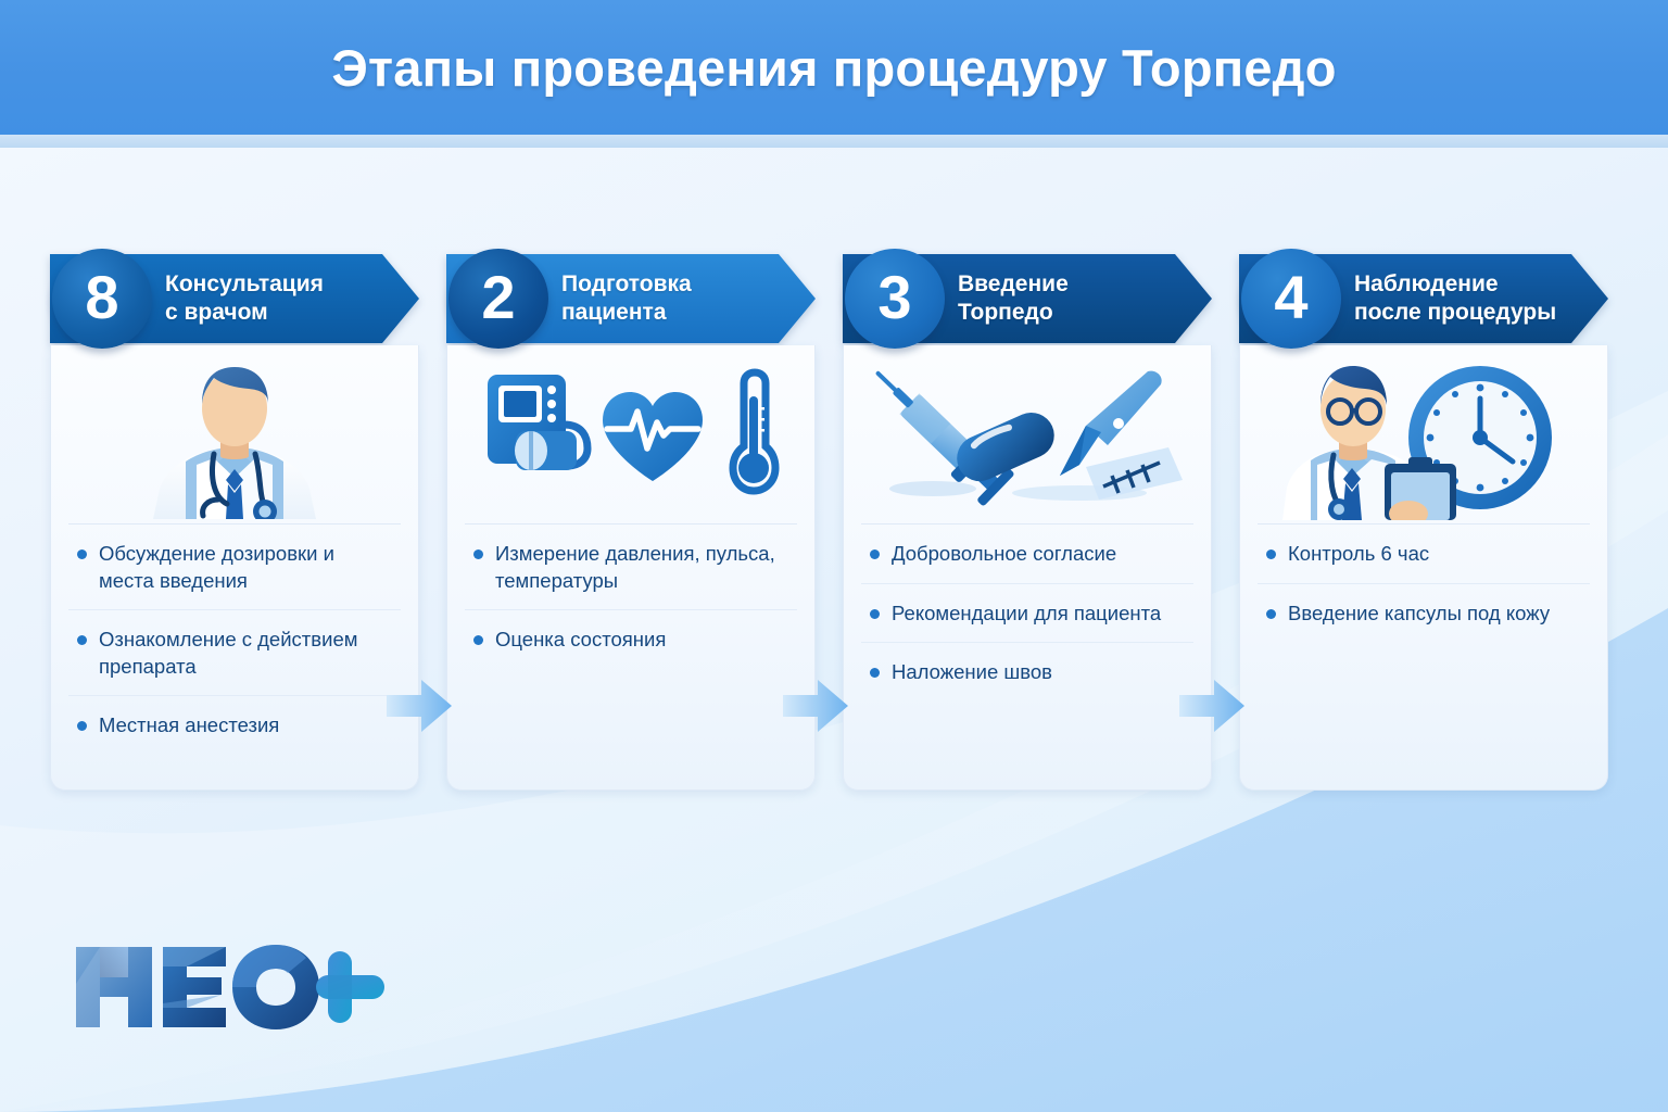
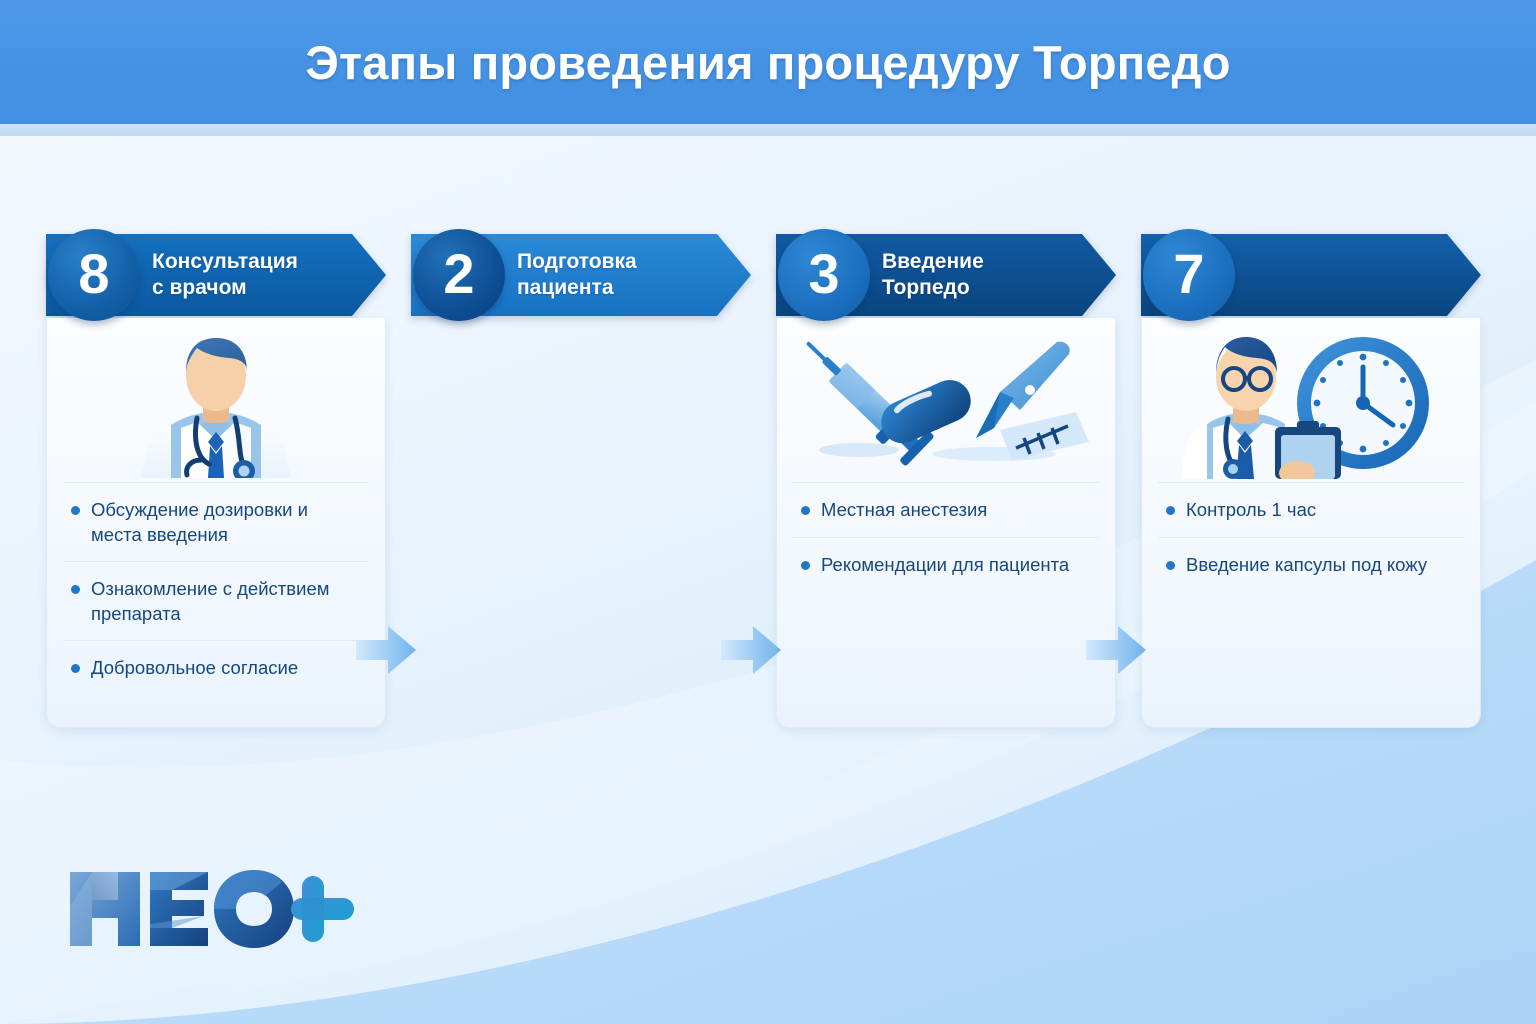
  Этапы проведения процедуру Торпедо
  8
  Консультация
  с врачом
  Обсуждение дозировки и места введения
  Ознакомление с действием препарата
- Местная анестезия
+ Добровольное согласие
  2
  Подготовка
  пациента
- Измерение давления, пульса, температуры
- Оценка состояния
  3
  Введение
  Торпедо
- Добровольное согласие
+ Местная анестезия
  Рекомендации для пациента
- Наложение швов
- 4
+ 7
- Наблюдение
- после процедуры
- Контроль 6 час
+ Контроль 1 час
  Введение капсулы под кожу
